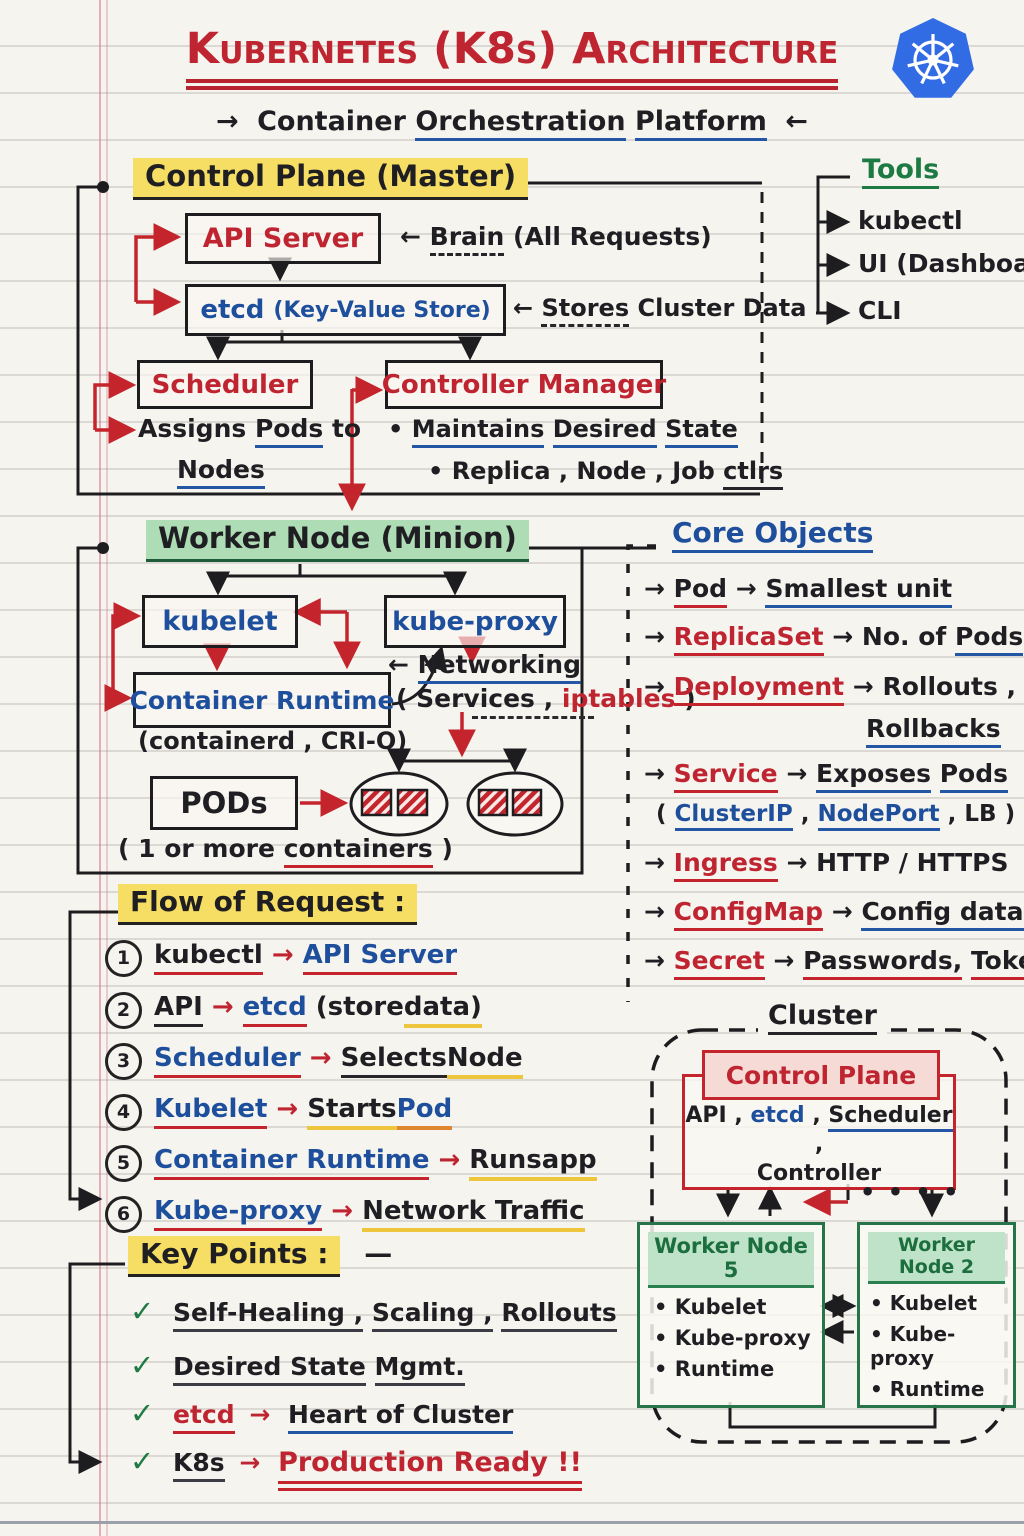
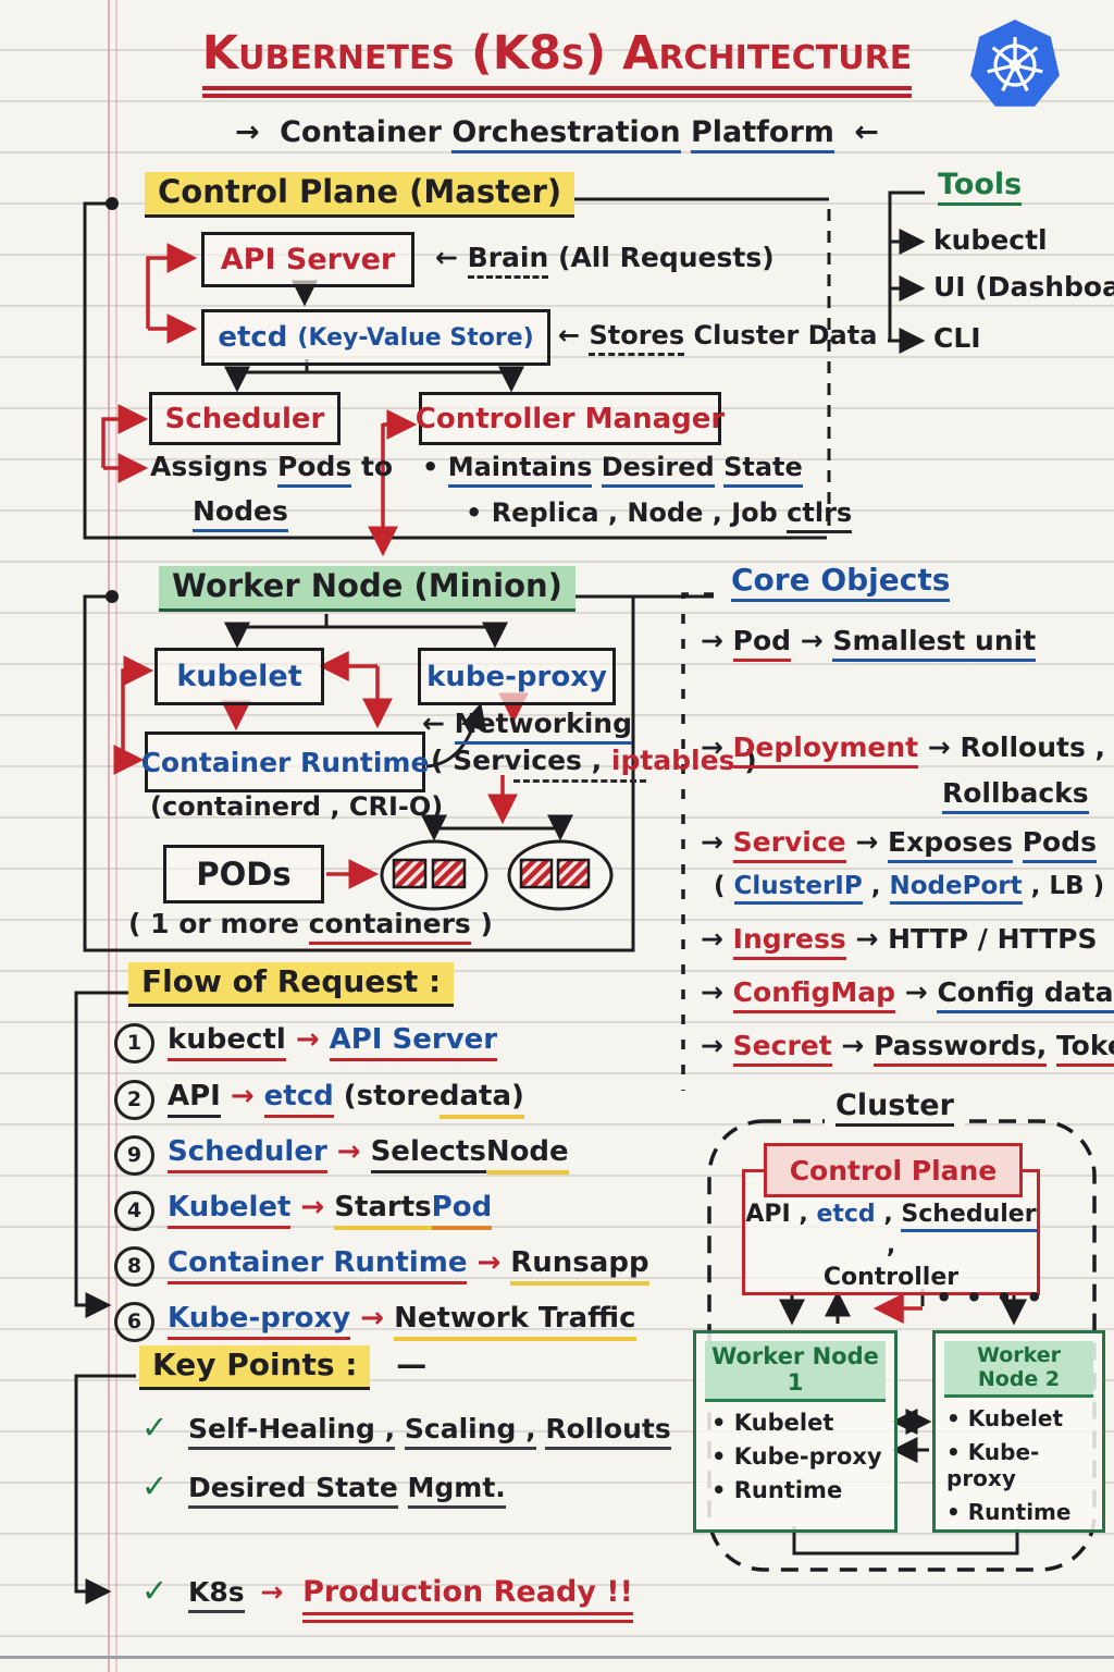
  Kubernetes (K8s) Architecture
  → Container Orchestration Platform ←
  Control Plane (Master)
  API Server
  ← Brain (All Requests)
  etcd
  (Key-Value Store)
  ← Stores Cluster Data
  Scheduler
  Controller Manager
  Assigns Pods to
  Nodes
  • Maintains Desired State
  • Replica , Node , Job ctlrs
  Tools
  kubectl
  UI (Dashboa
  CLI
  Worker Node (Minion)
  kubelet
  kube-proxy
  Container Runtime
  (containerd , CRI-O)
  ← Networking
  ( Services , iptables )
  PODs
  ( 1 or more containers )
  Core Objects
  → Pod → Smallest unit
- → ReplicaSet → No. of Pods
  → Deployment → Rollouts ,
  Rollbacks
  → Service → Exposes Pods
  ( ClusterIP , NodePort , LB )
  → Ingress → HTTP / HTTPS
  → ConfigMap → Config data
  → Secret → Passwords, Tok
  Flow of Request :
  1
  kubectl
  →
  API Server
  2
  API
  →
  etcd
  (store
  data)
- 3
+ 9
  Scheduler
  →
  Selects
  Node
  4
  Kubelet
  →
  Starts
  Pod
- 5
+ 8
  Container Runtime
  →
  Runs
  app
  6
  Kube-proxy
  →
  Network Traffic
  Cluster
  API , etcd , Scheduler ,
  Controller
  Control Plane
  • • • •
- Worker Node 5
+ Worker Node 1
  • Kubelet
  • Kube-proxy
  • Runtime
  Worker Node 2
  • Kubelet
  • Kube-proxy
  • Runtime
  Key Points : —
  ✓ Self-Healing , Scaling , Rollouts
  ✓ Desired State Mgmt.
- ✓ etcd → Heart of Cluster
  ✓ K8s → Production Ready !!
